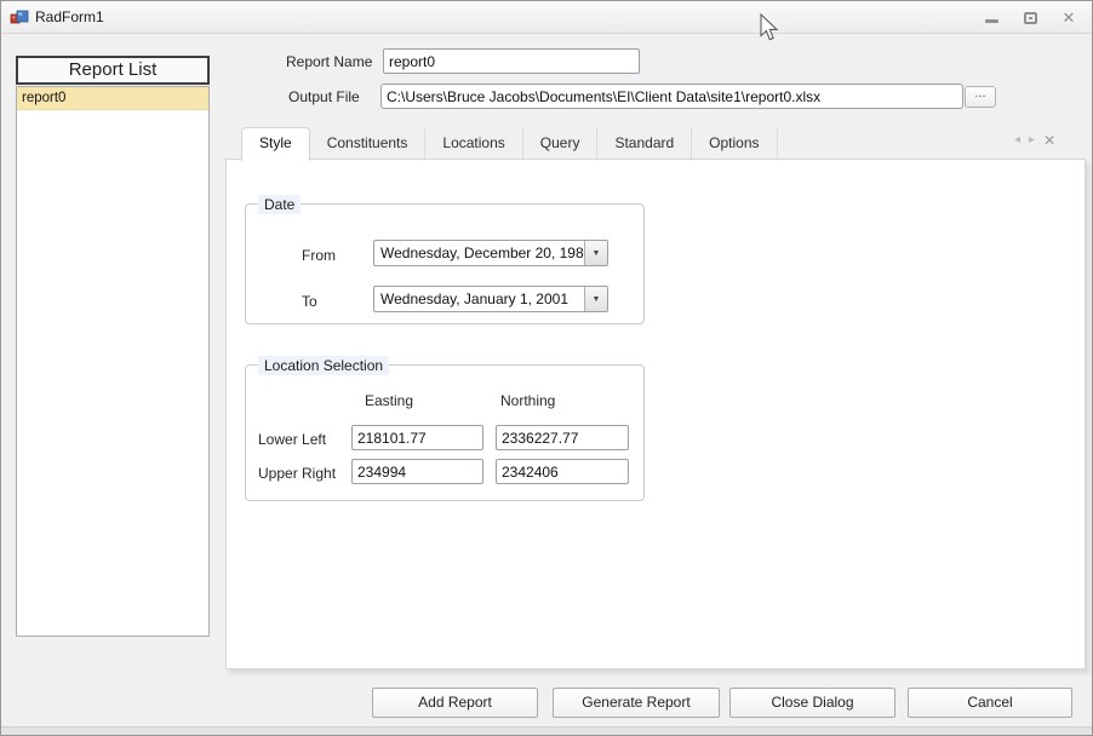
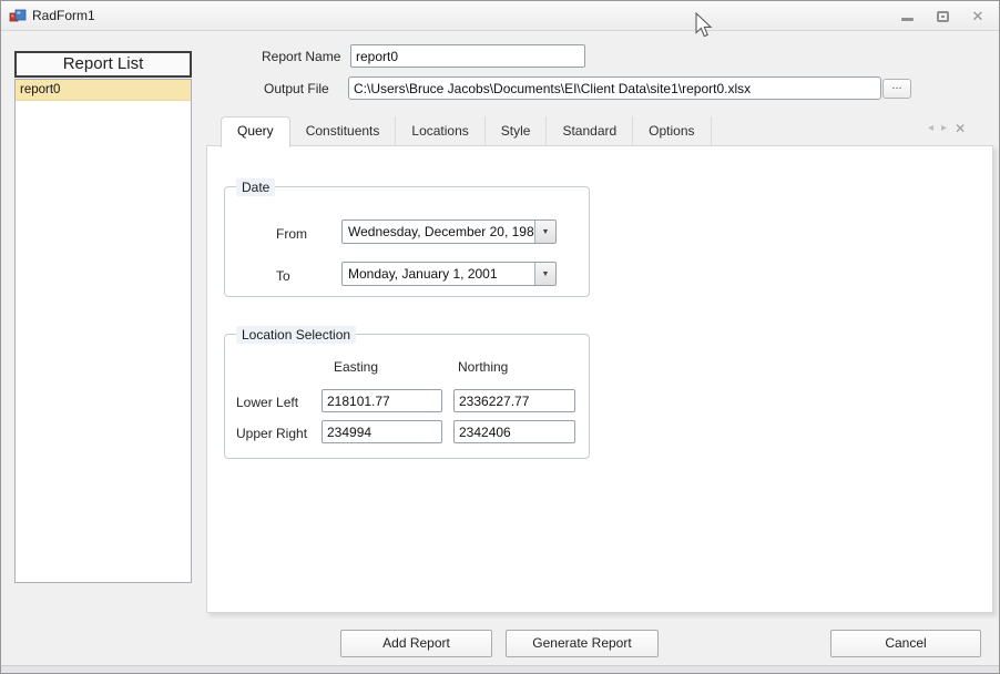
  RadForm1
  ✕
  Report List
  report0
  Report Name
  report0
  Output File
  C:\Users\Bruce Jacobs\Documents\EI\Client Data\site1\report0.xlsx
  ...
- Style
+ Query
  Constituents
  Locations
- Query
+ Style
  Standard
  Options
  ◂
  ▸
  ✕
  Date
  From
  Wednesday, December 20, 198
  To
- Wednesday, January 1, 2001
+ Monday, January 1, 2001
  Location Selection
  Easting
  Northing
  Lower Left
  218101.77
  2336227.77
  Upper Right
  234994
  2342406
  Add Report
  Generate Report
- Close Dialog
  Cancel
